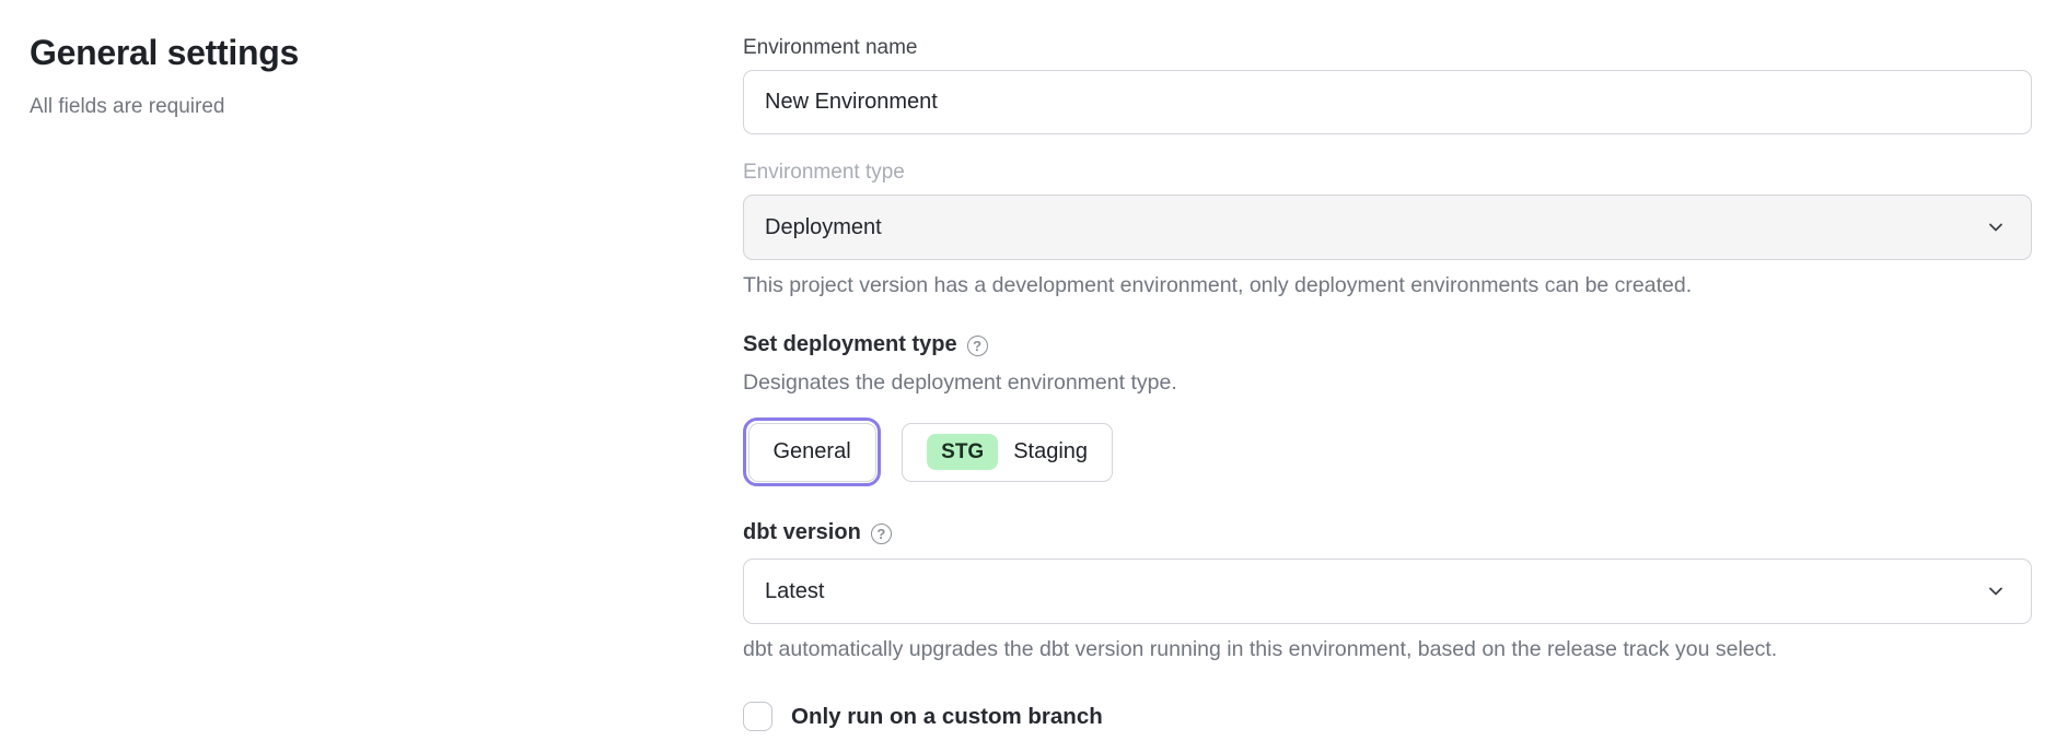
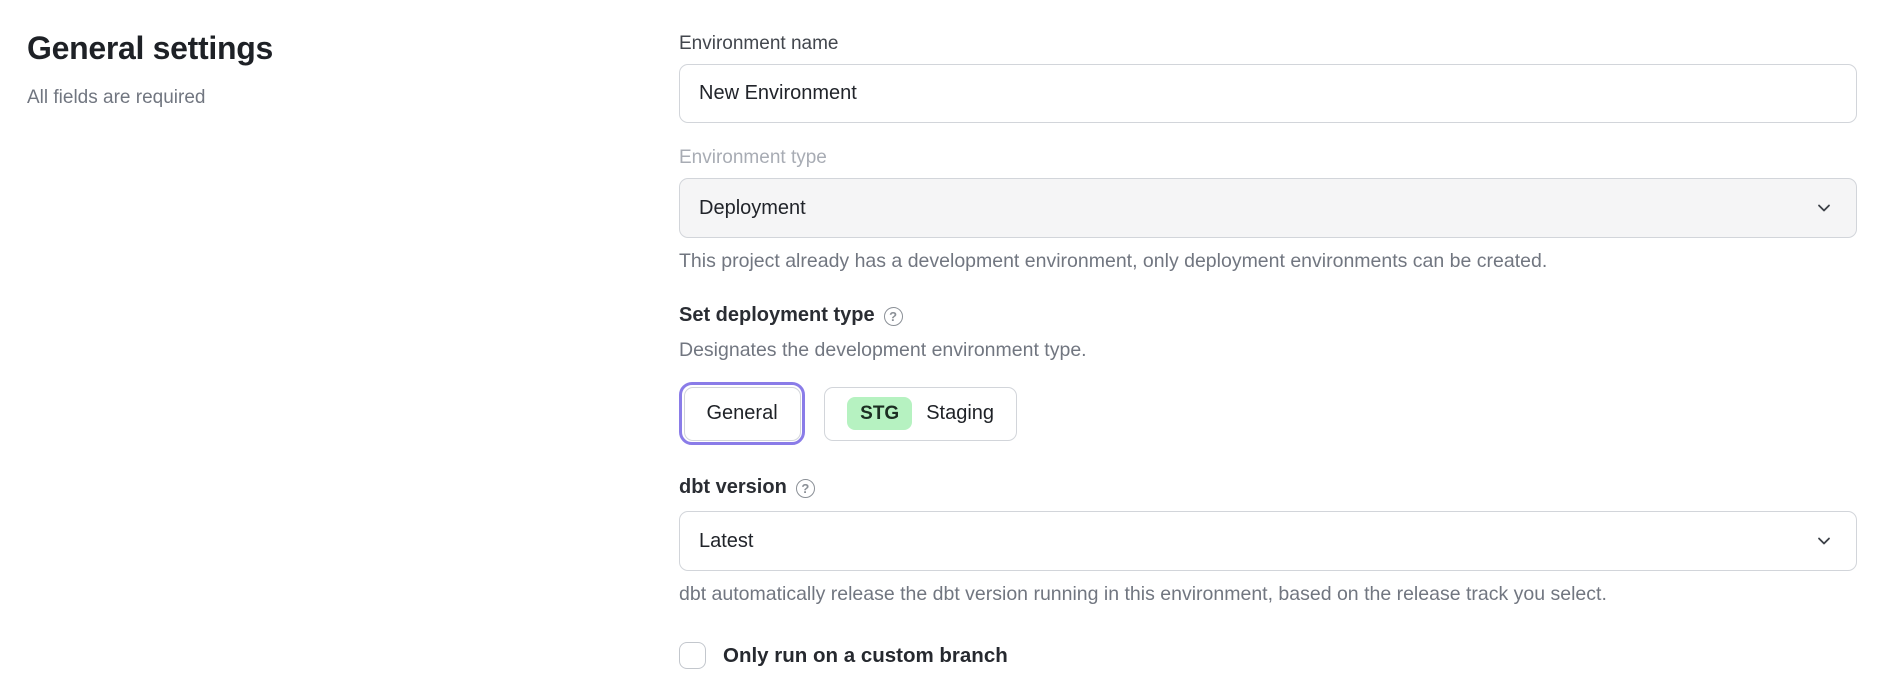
  General settings
  All fields are required
  Environment name
  New Environment
  Environment type
  Deployment
- This project version has a development environment, only deployment environments can be created.
+ This project already has a development environment, only deployment environments can be created.
  Set deployment type
  ?
- Designates the deployment environment type.
+ Designates the development environment type.
  General
  STG
  Staging
  dbt version
  ?
  Latest
- dbt automatically upgrades the dbt version running in this environment, based on the release track you select.
+ dbt automatically release the dbt version running in this environment, based on the release track you select.
  Only run on a custom branch
